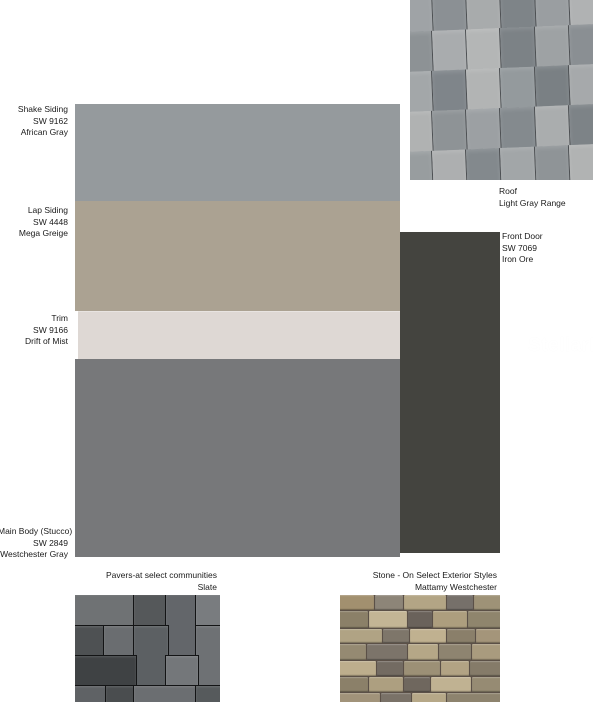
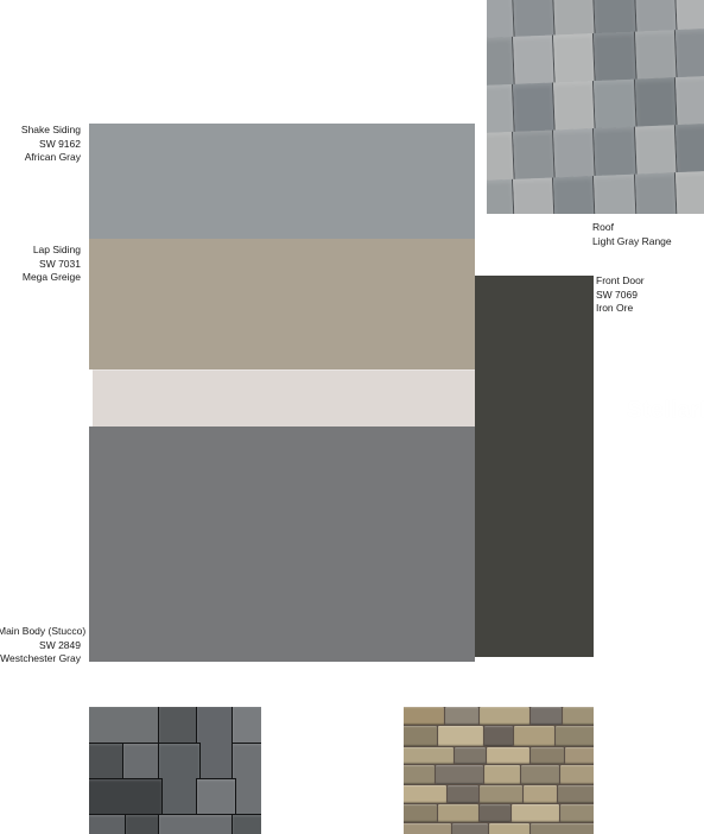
  Roof
  Light Gray Range
  Shake Siding
  SW 9162
  African Gray
  Lap Siding
- SW 4448
+ SW 7031
  Mega Greige
- Trim
- SW 9166
- Drift of Mist
  Main Body (Stucco)
  SW 2849
  Westchester Gray
  Front Door
  SW 7069
  Iron Ore
- Pavers-at select communities
- Slate
- Stone - On Select Exterior Styles
- Mattamy Westchester
